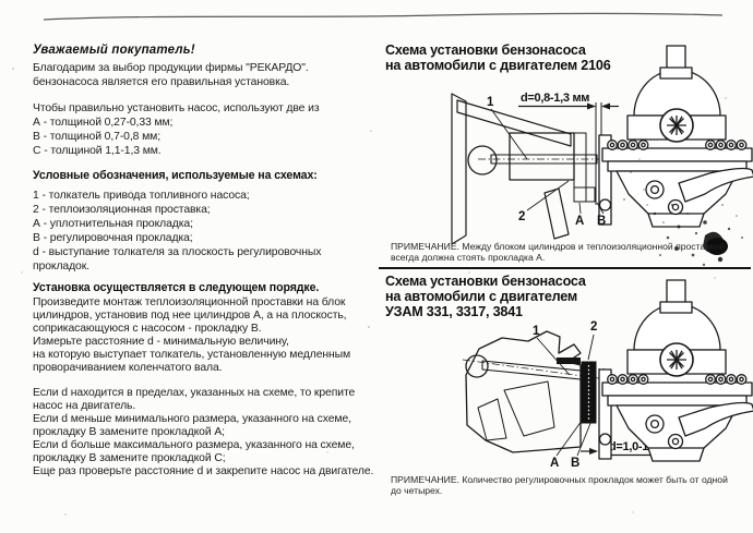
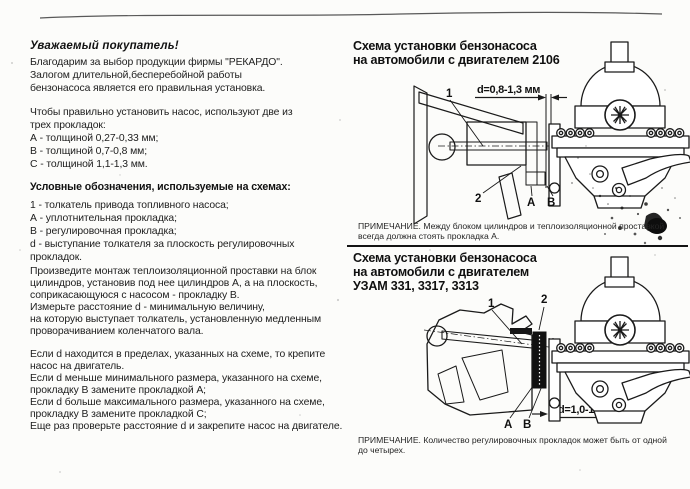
  Уважаемый покупатель!
  Благодарим за выбор продукции фирмы "РЕКАРДО".
+ Залогом длительной,бесперебойной работы
  бензонасоса является его правильная установка.
  Чтобы правильно установить насос, используют две из
+ трех прокладок:
  А - толщиной 0,27-0,33 мм;
  В - толщиной 0,7-0,8 мм;
  С - толщиной 1,1-1,3 мм.
  Условные обозначения, используемые на схемах:
  1 - толкатель привода топливного насоса;
- 2 - теплоизоляционная проставка;
  А - уплотнительная прокладка;
  В - регулировочная прокладка;
  d - выступание толкателя за плоскость регулировочных
  прокладок.
- Установка осуществляется в следующем порядке.
  Произведите монтаж теплоизоляционной проставки на блок
  цилиндров, установив под нее цилиндров А, а на плоскость,
  соприкасающуюся с насосом - прокладку В.
  Измерьте расстояние d - минимальную величину,
  на которую выступает толкатель, установленную медленным
  проворачиванием коленчатого вала.
  Если d находится в пределах, указанных на схеме, то крепите
  насос на двигатель.
  Если d меньше минимального размера, указанного на схеме,
  прокладку В замените прокладкой А;
  Если d больше максимального размера, указанного на схеме,
  прокладку В замените прокладкой С;
  Еще раз проверьте расстояние d и закрепите насос на двигателе.
  Схема установки бензонасоса
  на автомобили с двигателем 2106
  d=0,8-1,3 мм
  1
  2
  А
  В
  ПРИМЕЧАНИЕ. Между блоком цилиндров и теплоизоляционной проставкой
  всегда должна стоять прокладка А.
  Схема установки бензонасоса
  на автомобили с двигателем
- УЗАМ 331, 3317, 3841
+ УЗАМ 331, 3317, 3313
  1
  2
  А
  В
  ПРИМЕЧАНИЕ. Количество регулировочных прокладок может быть от одной
  до четырех.
